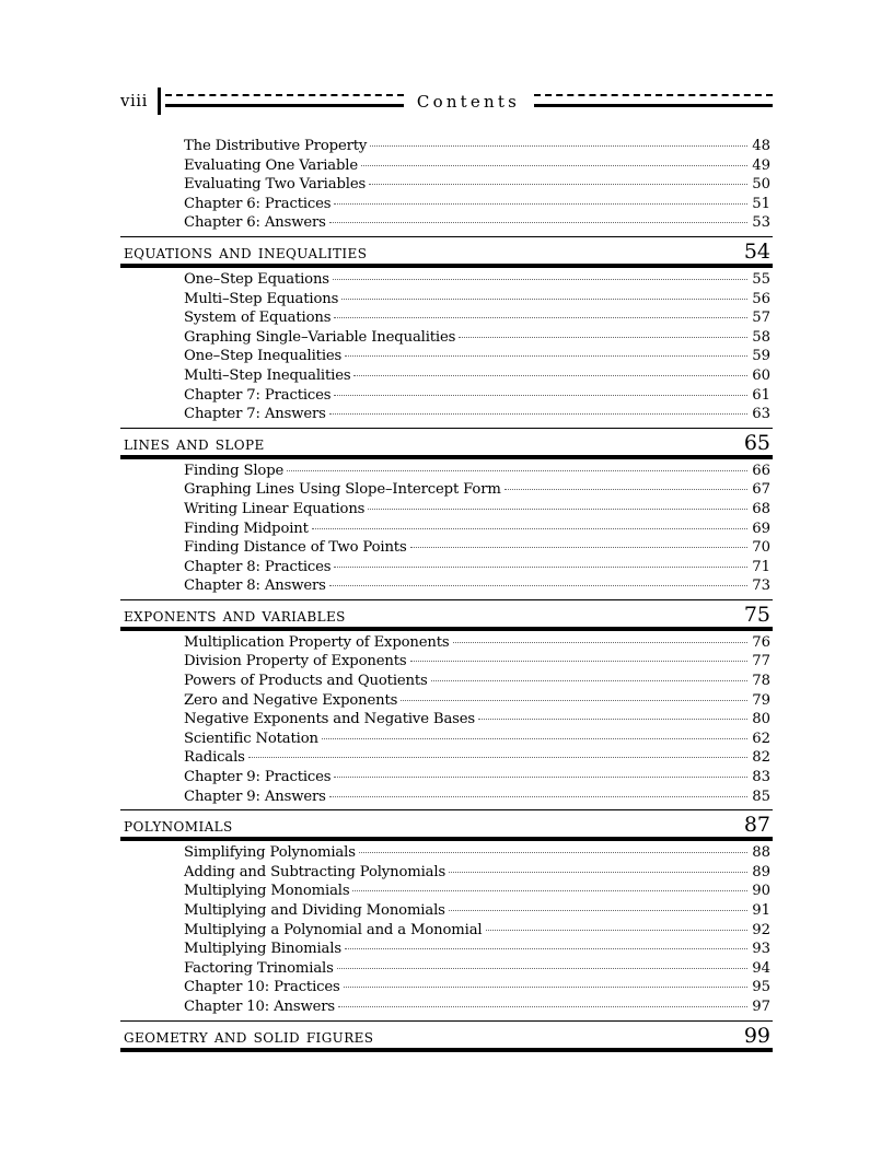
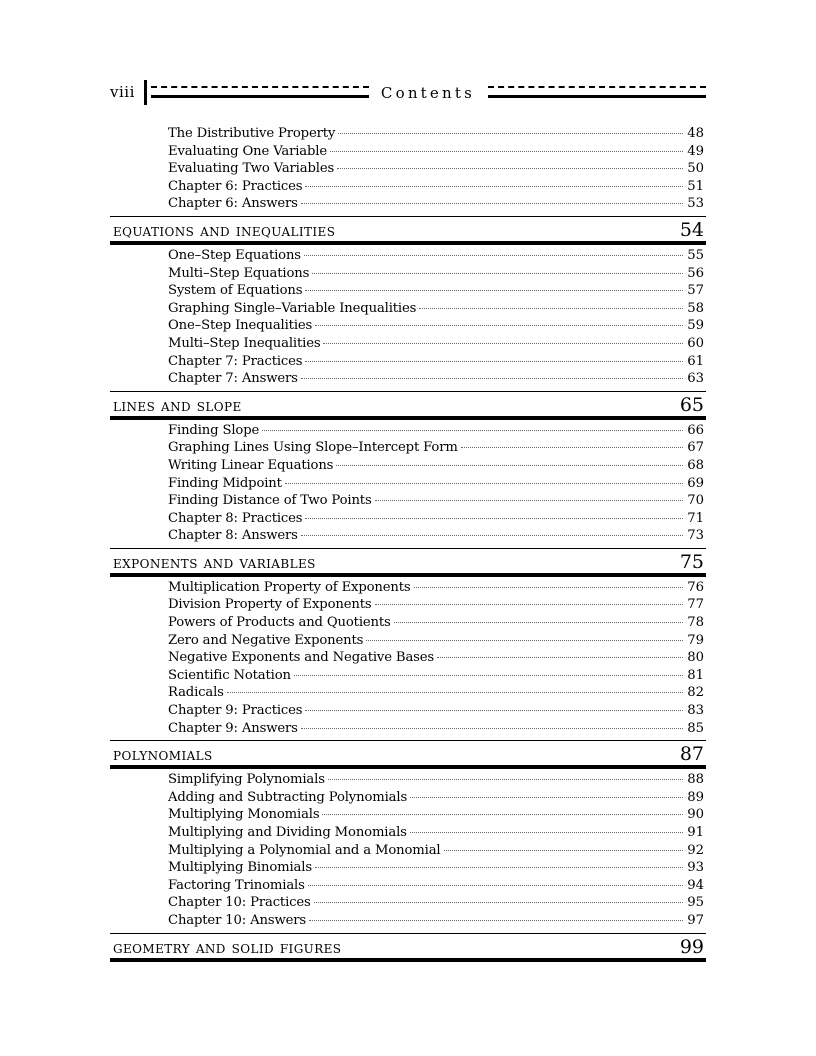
  viii
  Contents
  The Distributive Property
  48
  Evaluating One Variable
  49
  Evaluating Two Variables
  50
  Chapter 6: Practices
  51
  Chapter 6: Answers
  53
  equations and inequalities
  54
  One–Step Equations
  55
  Multi–Step Equations
  56
  System of Equations
  57
  Graphing Single–Variable Inequalities
  58
  One–Step Inequalities
  59
  Multi–Step Inequalities
  60
  Chapter 7: Practices
  61
  Chapter 7: Answers
  63
  lines and slope
  65
  Finding Slope
  66
  Graphing Lines Using Slope–Intercept Form
  67
  Writing Linear Equations
  68
  Finding Midpoint
  69
  Finding Distance of Two Points
  70
  Chapter 8: Practices
  71
  Chapter 8: Answers
  73
  exponents and variables
  75
  Multiplication Property of Exponents
  76
  Division Property of Exponents
  77
  Powers of Products and Quotients
  78
  Zero and Negative Exponents
  79
  Negative Exponents and Negative Bases
  80
  Scientific Notation
- 62
+ 81
  Radicals
  82
  Chapter 9: Practices
  83
  Chapter 9: Answers
  85
  polynomials
  87
  Simplifying Polynomials
  88
  Adding and Subtracting Polynomials
  89
  Multiplying Monomials
  90
  Multiplying and Dividing Monomials
  91
  Multiplying a Polynomial and a Monomial
  92
  Multiplying Binomials
  93
  Factoring Trinomials
  94
  Chapter 10: Practices
  95
  Chapter 10: Answers
  97
  geometry and solid figures
  99
